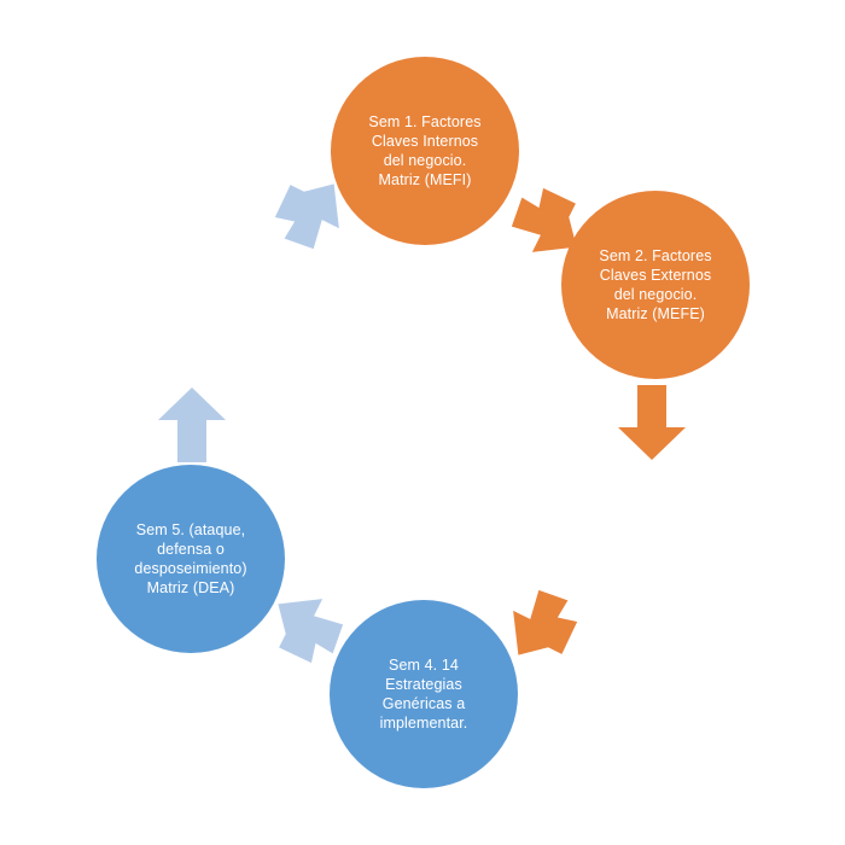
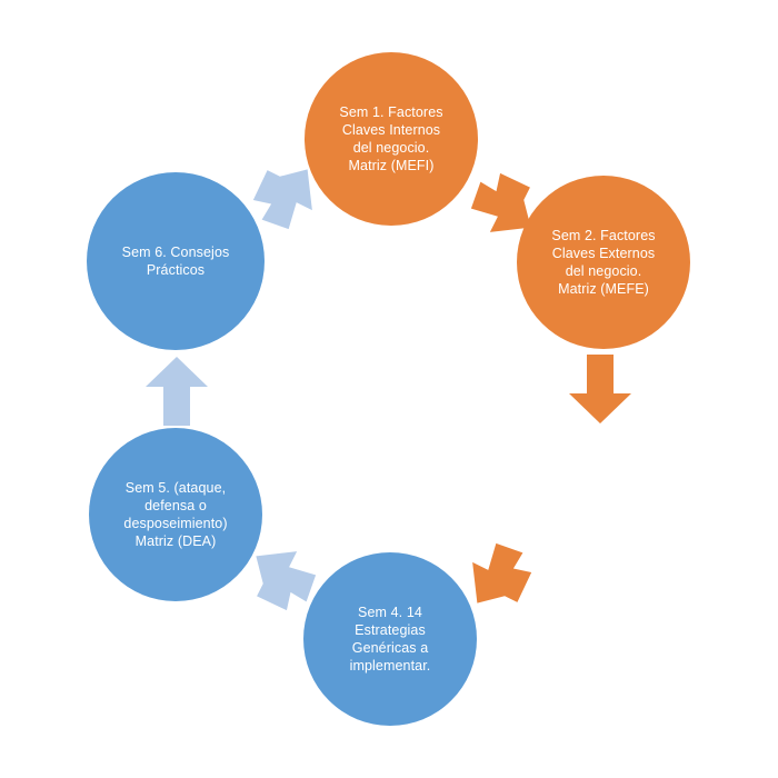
  Sem 1. Factores
  Claves Internos
  del negocio.
  Matriz (MEFI)
  Sem 2. Factores
  Claves Externos
  del negocio.
  Matriz (MEFE)
  Sem 4. 14
  Estrategias
  Genéricas a
  implementar.
  Sem 5. (ataque,
  defensa o
  desposeimiento)
  Matriz (DEA)
+ Sem 6. Consejos
+ Prácticos
